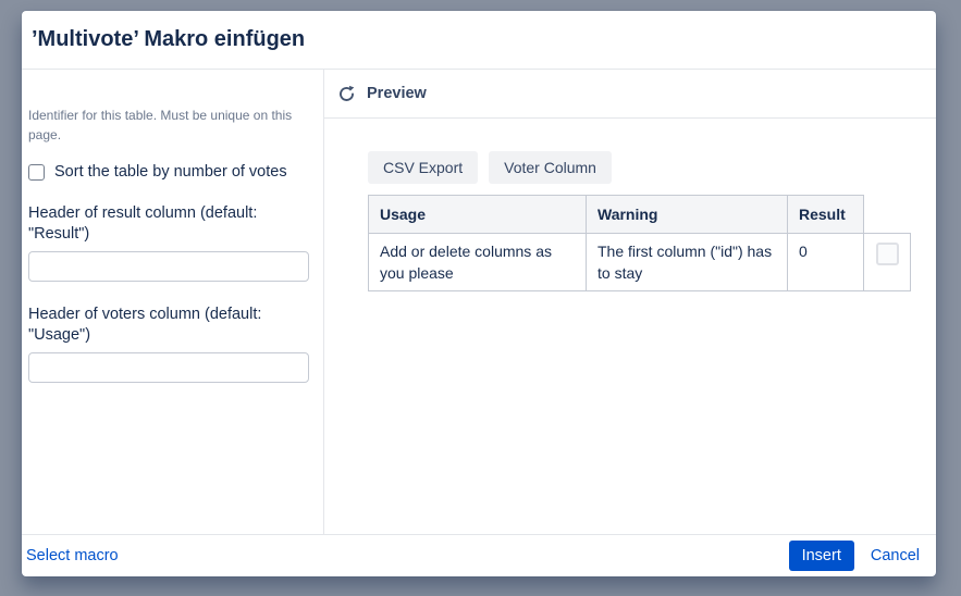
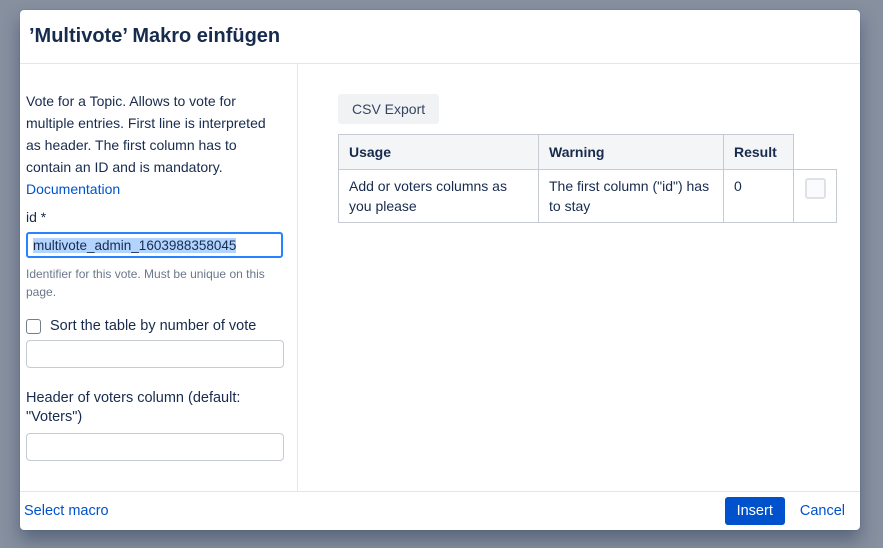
  ’Multivote’ Makro einfügen
+ Vote for a Topic. Allows to vote for multiple entries. First line is interpreted as header. The first column has to contain an ID and is mandatory. Documentation
+ id *
+ multivote_admin_1603988358045
- Identifier for this table. Must be unique on this page.
+ Identifier for this vote. Must be unique on this page.
- Sort the table by number of votes
+ Sort the table by number of vote
- Header of result column (default: "Result")
- Header of voters column (default: "Usage")
+ Header of voters column (default: "Voters")
- Preview
  CSV Export
- Voter Column
  Usage	Warning	Result
- Add or delete columns as you please	The first column ("id") has to stay	0
+ Add or voters columns as you please	The first column ("id") has to stay	0
  Select macro
  Insert
  Cancel
